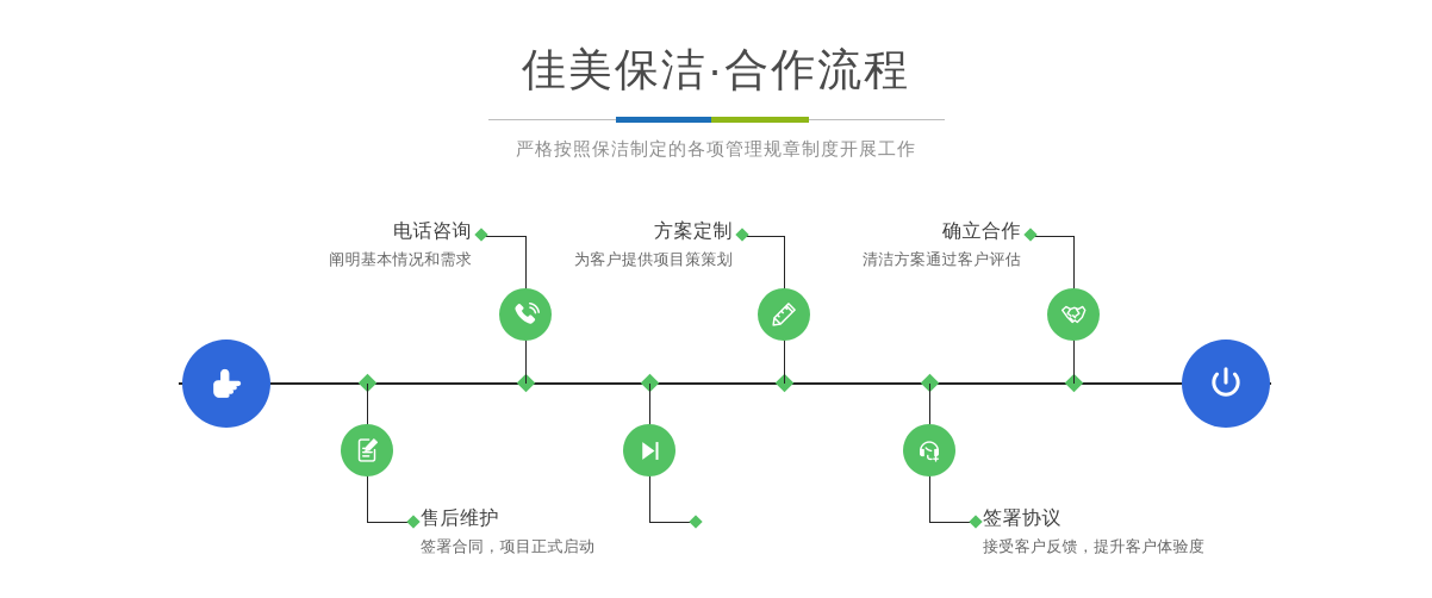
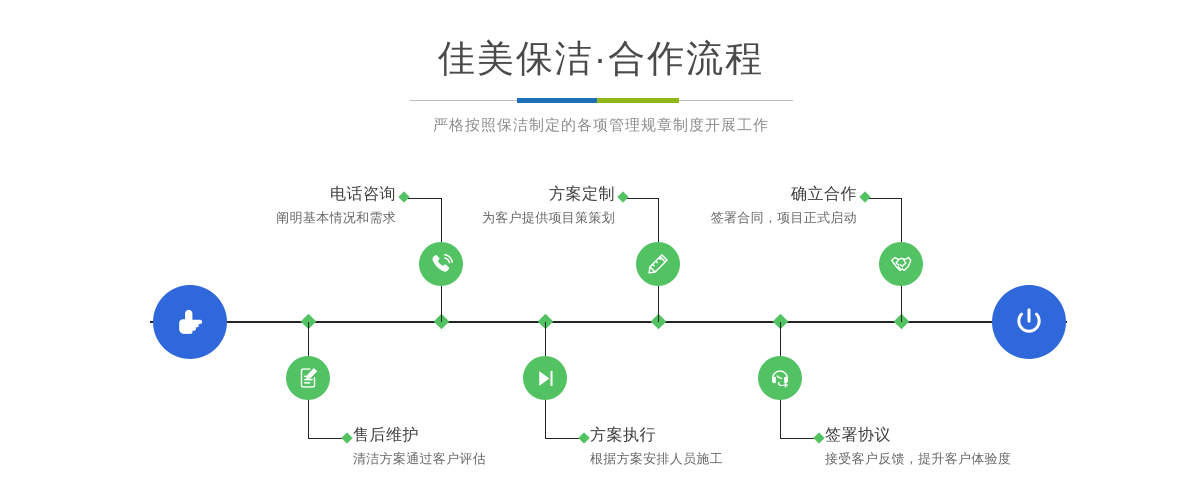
  佳美保洁·合作流程
  严格按照保洁制定的各项管理规章制度开展工作
  电话咨询
  阐明基本情况和需求
  售后维护
- 签署合同，项目正式启动
+ 清洁方案通过客户评估
  方案定制
  为客户提供项目策策划
+ 方案执行
+ 根据方案安排人员施工
  确立合作
- 清洁方案通过客户评估
+ 签署合同，项目正式启动
  签署协议
  接受客户反馈，提升客户体验度
